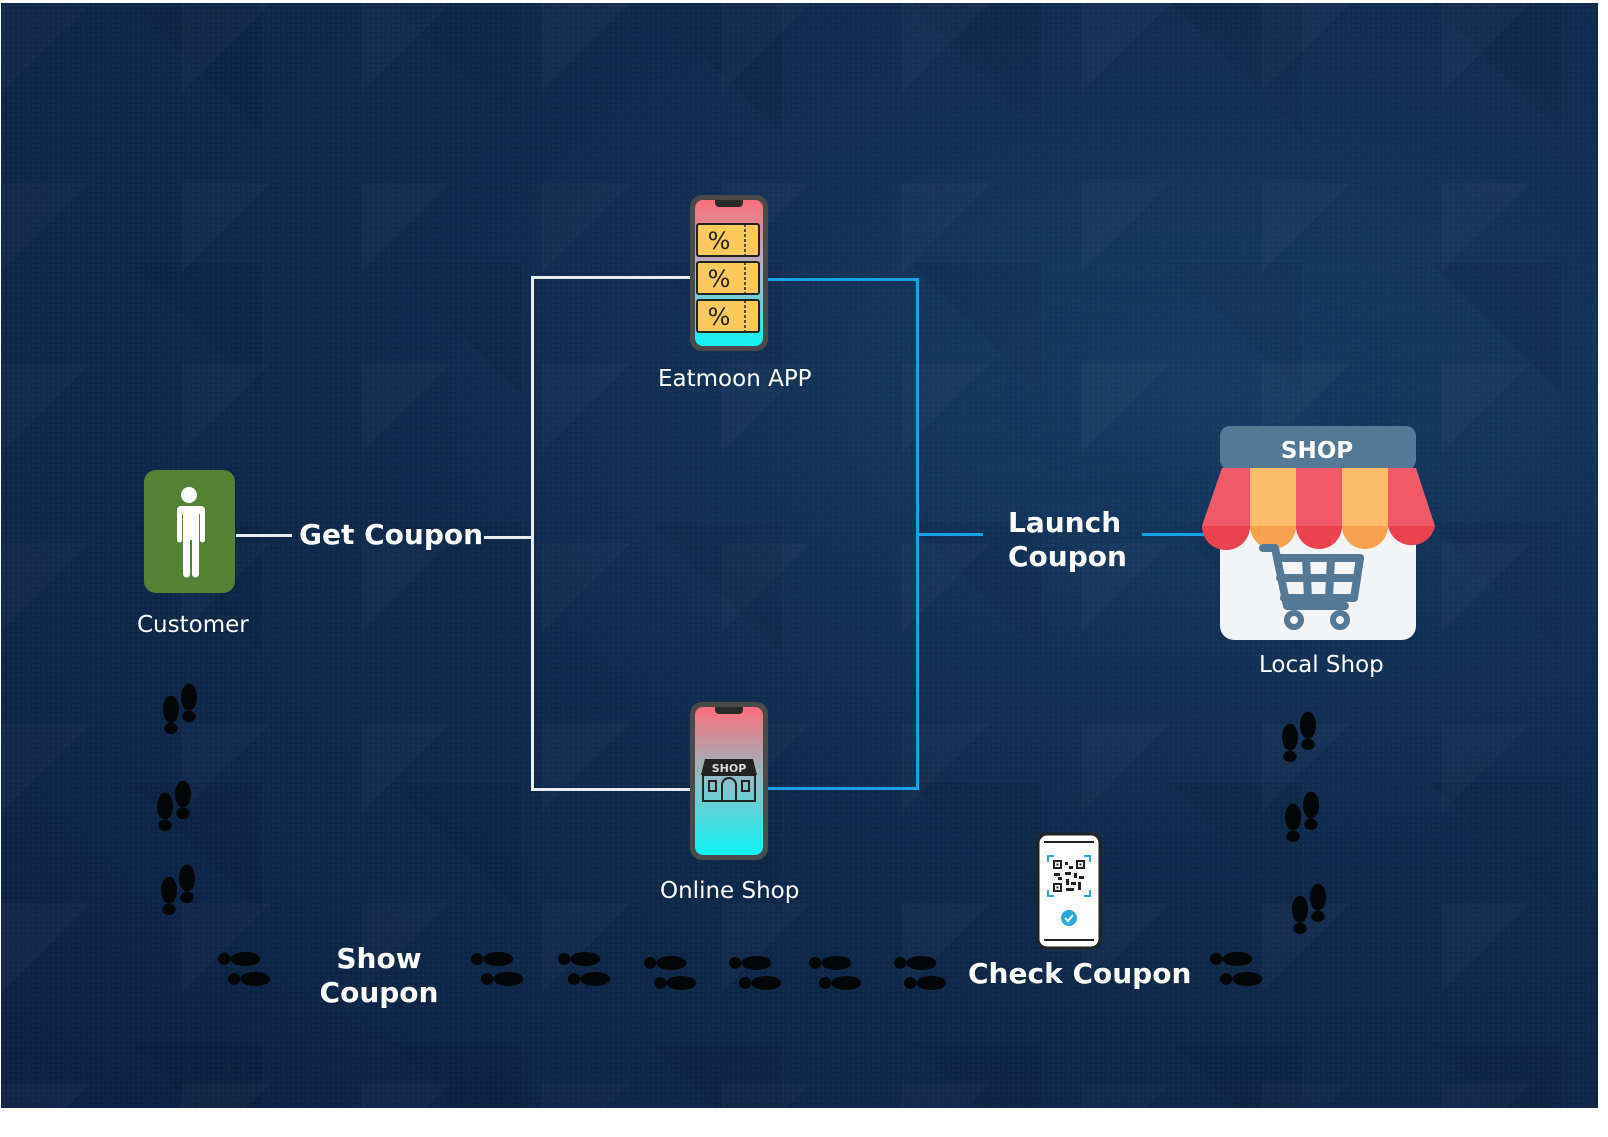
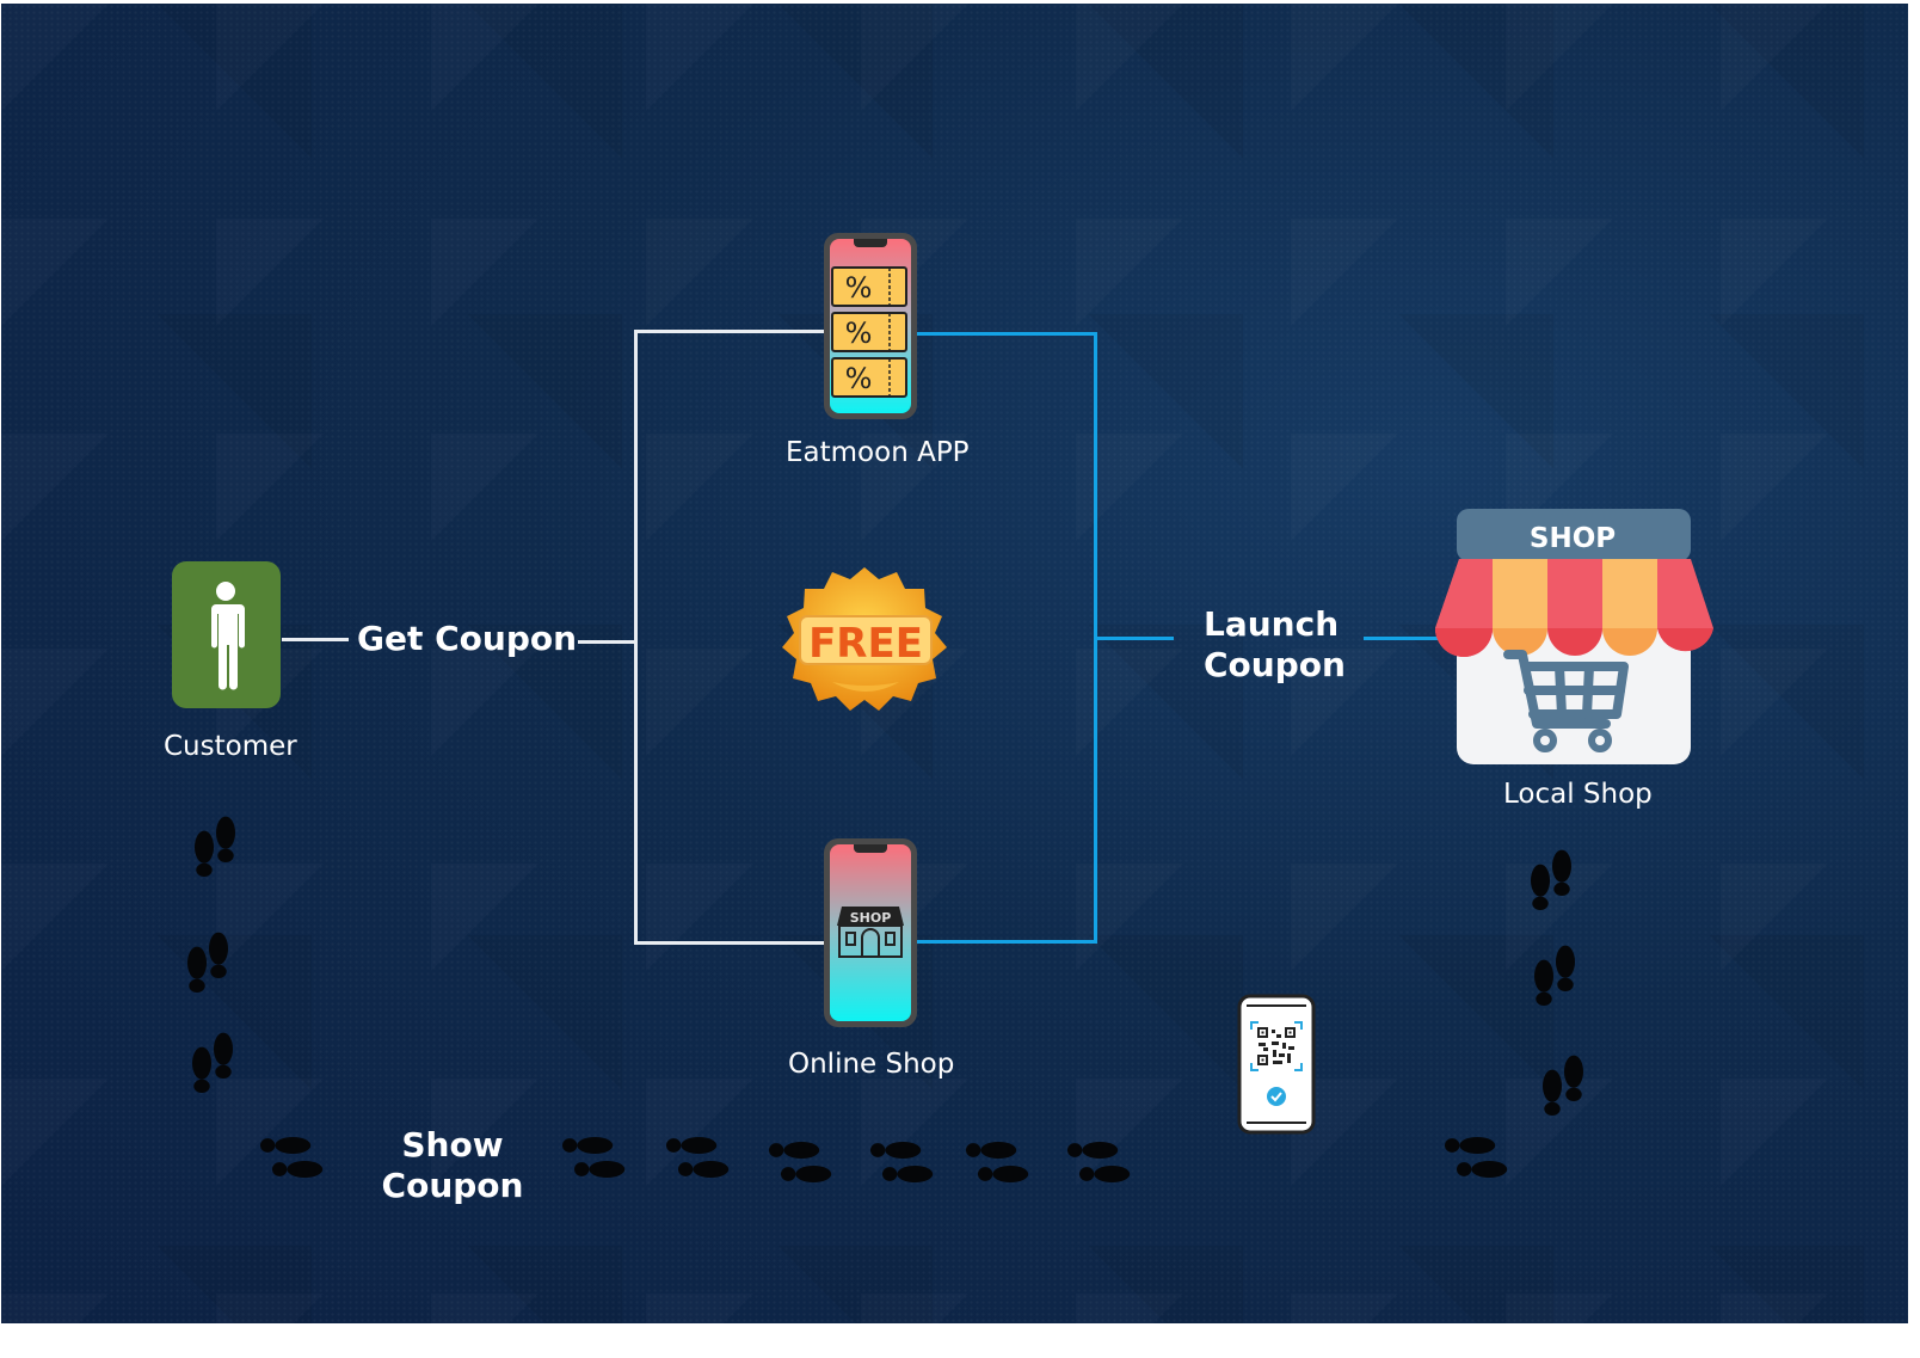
  Customer
  Get Coupon
  %
  %
  %
  Eatmoon APP
+ FREE
  SHOP
  Online Shop
  Launch
  Coupon
  SHOP
  Local Shop
- Check Coupon
  Show
  Coupon
